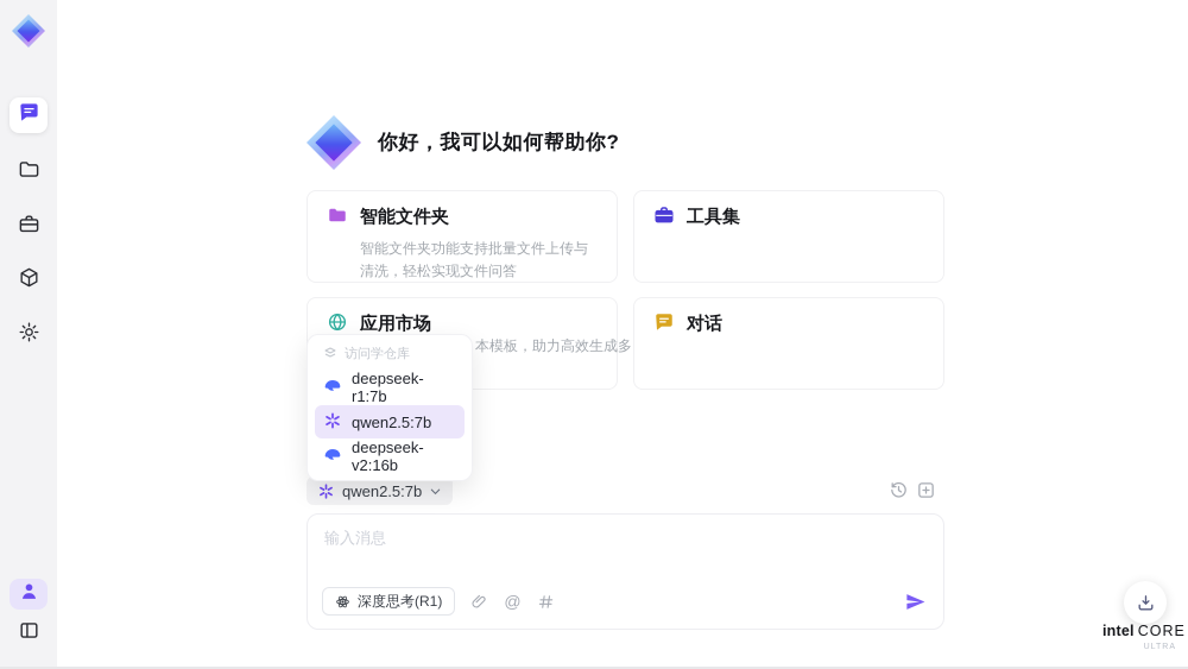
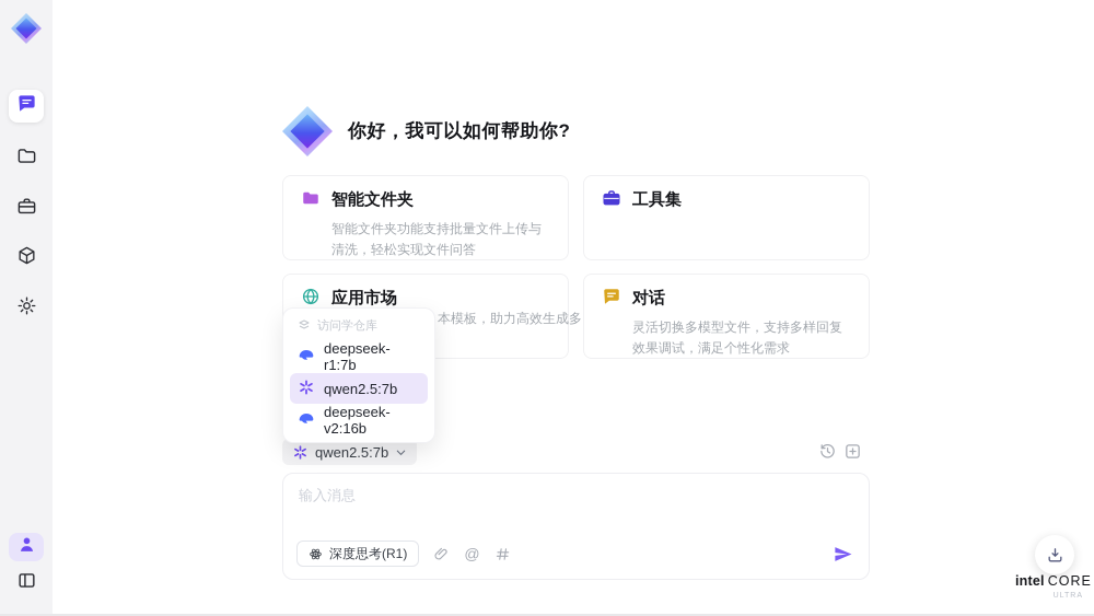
  你好，我可以如何帮助你?
  智能文件夹
  智能文件夹功能支持批量文件上传与清洗，轻松实现文件问答
  工具集
  应用市场
  本模板，助力高效生成多
  对话
+ 灵活切换多模型文件，支持多样回复效果调试，满足个性化需求
  访问学仓库
  deepseek-r1:7b
  qwen2.5:7b
  deepseek-v2:16b
  qwen2.5:7b
  输入消息
  深度思考(R1)
  @
  intel CORE
